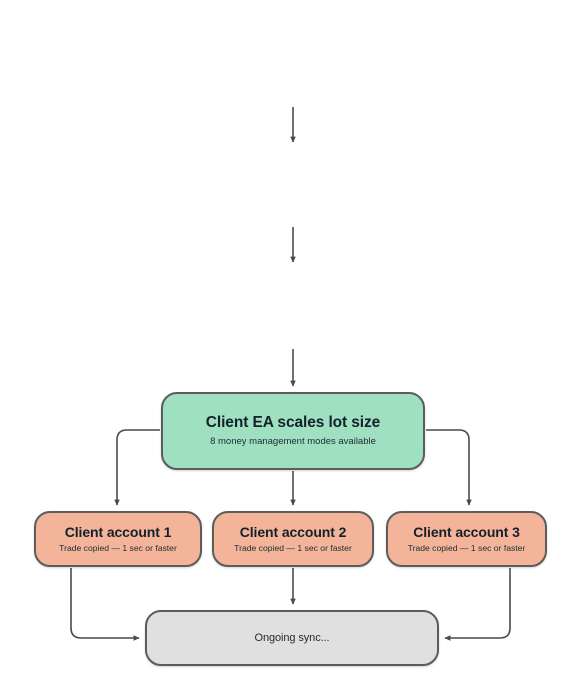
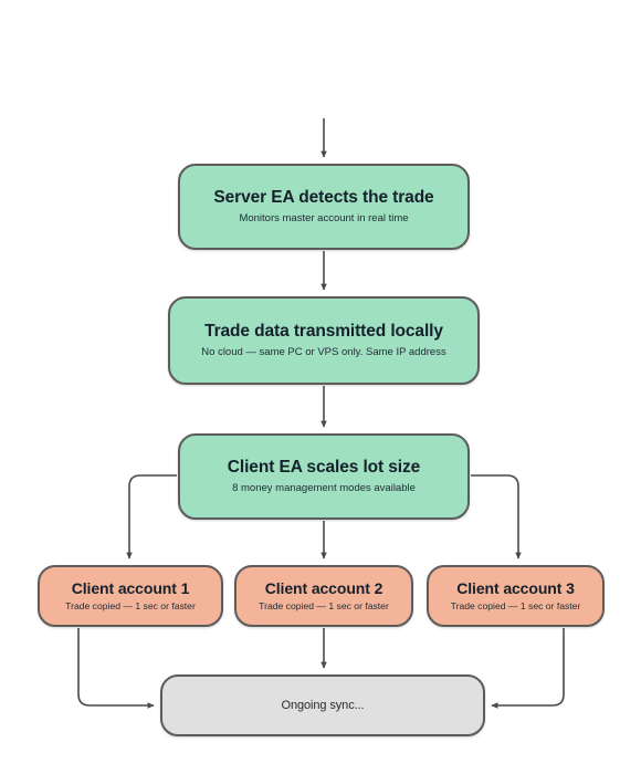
+ Server EA detects the trade
+ Monitors master account in real time
+ Trade data transmitted locally
+ No cloud — same PC or VPS only. Same IP address
  Client EA scales lot size
  8 money management modes available
  Client account 1
  Trade copied — 1 sec or faster
  Client account 2
  Trade copied — 1 sec or faster
  Client account 3
  Trade copied — 1 sec or faster
  Ongoing sync...
